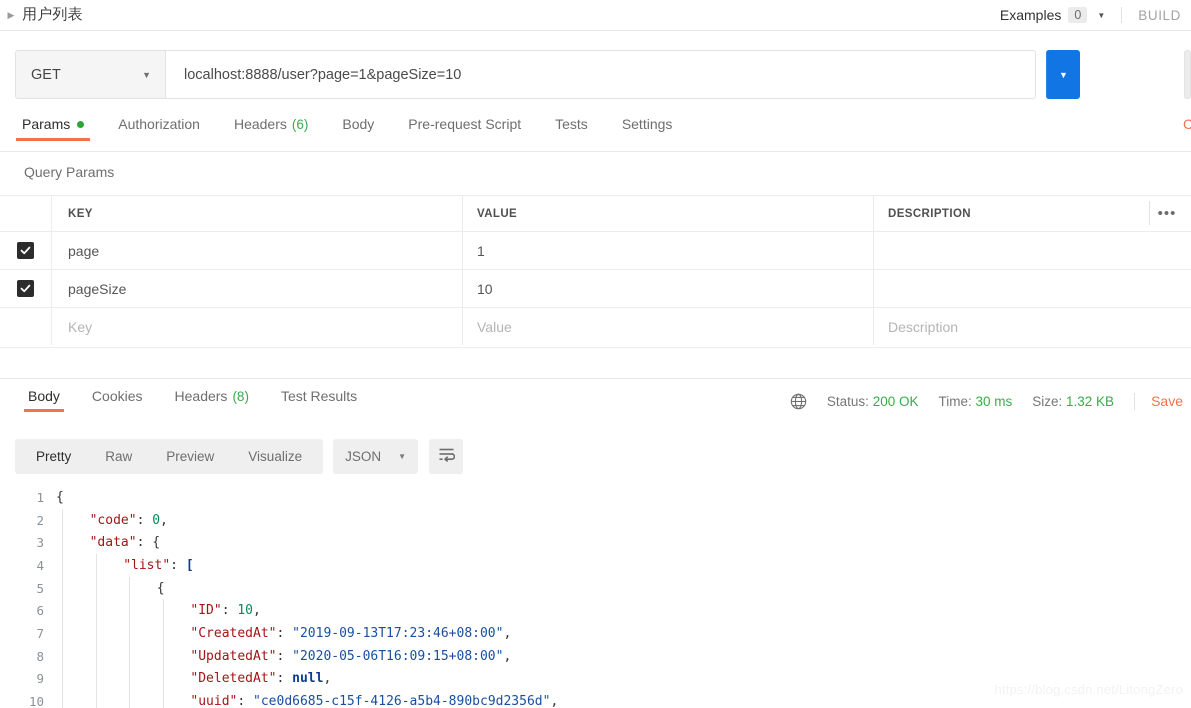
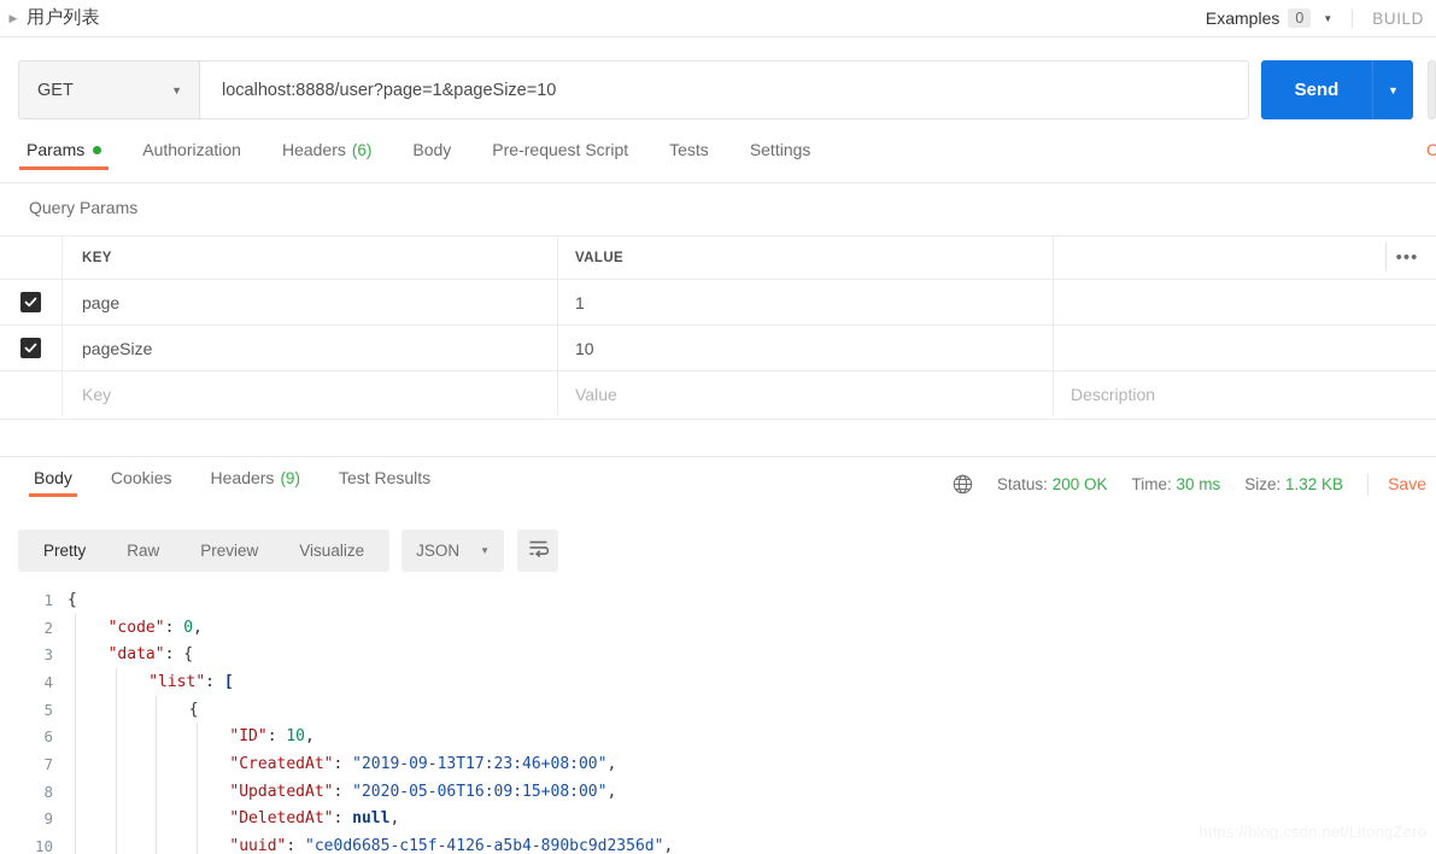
  ▶
  用户列表
  Examples
  0
  ▼
  BUILD
  GET
  ▼
  localhost:8888/user?page=1&pageSize=10
+ Send
  ▼
  Params
  Authorization
  Headers
  (6)
  Body
  Pre-request Script
  Tests
  Settings
  Query Params
  KEY
  VALUE
- DESCRIPTION
  page
  1
  pageSize
  10
  Key
  Value
  Description
  •••
  Body
  Cookies
  Headers
- (8)
+ (9)
  Test Results
  Status: 200 OK
  Time: 30 ms
  Size: 1.32 KB
  Save
  Pretty
  Raw
  Preview
  Visualize
  JSON
  ▼
  1
  {
  2
  "code": 0,
  3
  "data": {
  4
  "list": [
  5
  {
  6
  "ID": 10,
  7
  "CreatedAt": "2019-09-13T17:23:46+08:00",
  8
  "UpdatedAt": "2020-05-06T16:09:15+08:00",
  9
  "DeletedAt": null,
  10
  "uuid": "ce0d6685-c15f-4126-a5b4-890bc9d2356d",
